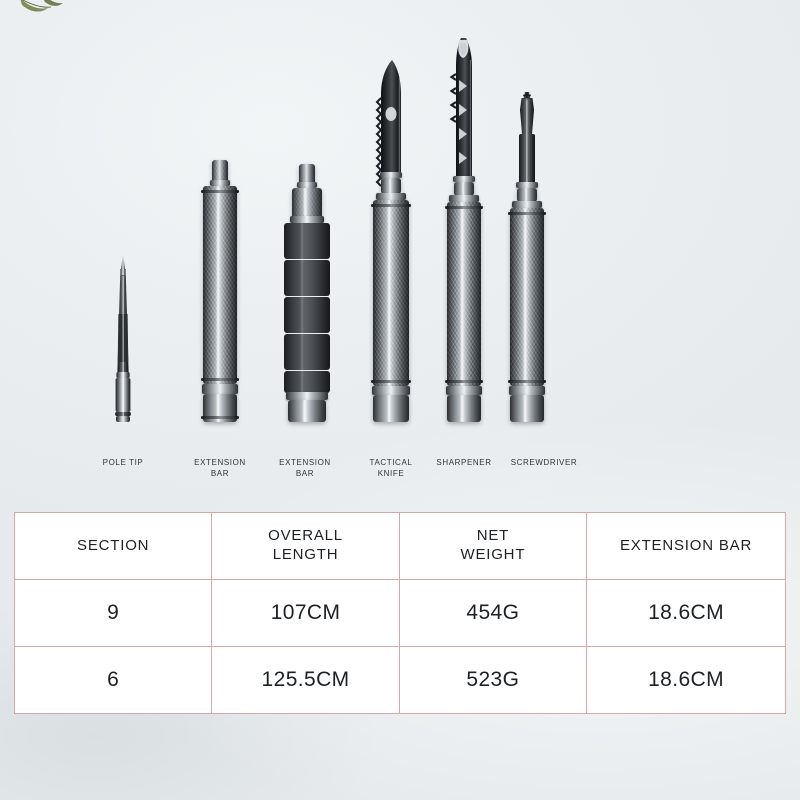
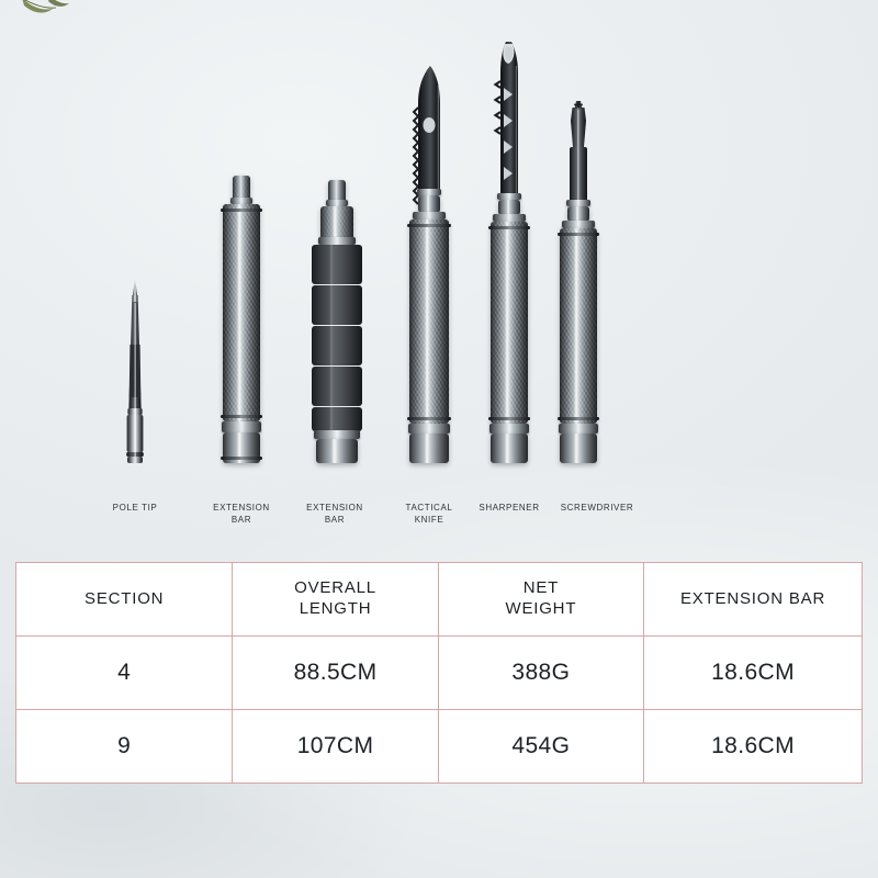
  POLE TIP
  EXTENSION
  BAR
  EXTENSION
  BAR
  TACTICAL
  KNIFE
  SHARPENER
  SCREWDRIVER
  SECTION	OVERALLLENGTH	NETWEIGHT	EXTENSION BAR
+ 4	88.5CM	388G	18.6CM
  9	107CM	454G	18.6CM
- 6	125.5CM	523G	18.6CM
